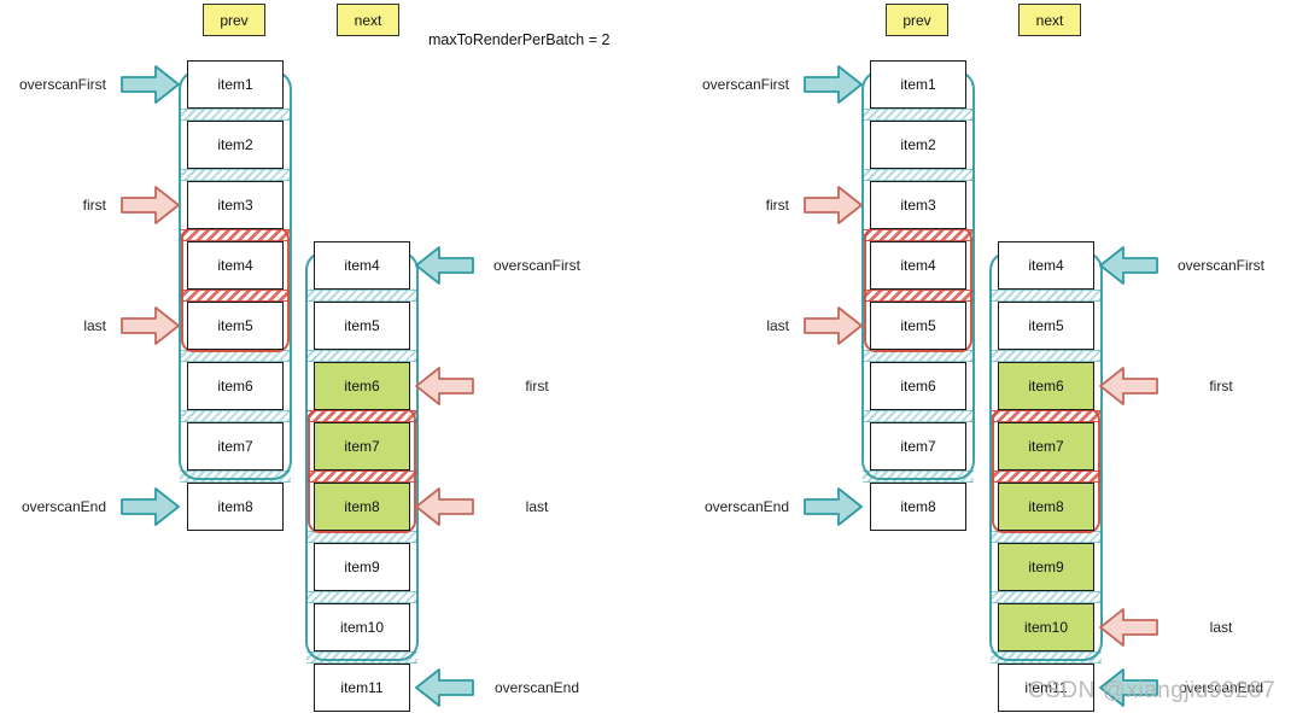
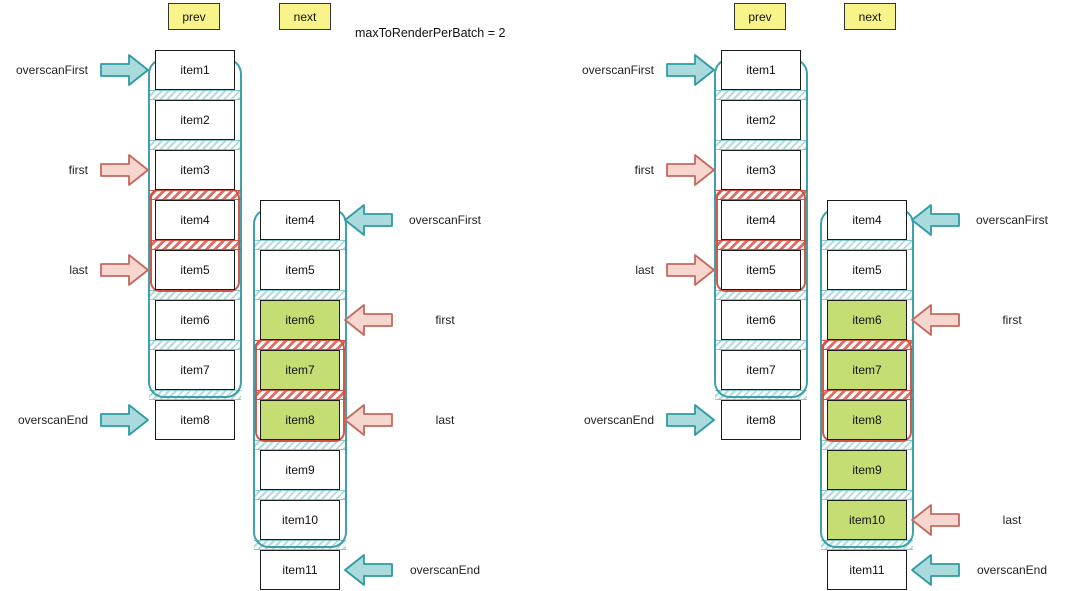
  maxToRenderPerBatch = 2
- CSDN @xiangjiu99287
  prev
  next
  item1
  item2
  item3
  item4
  item5
  item6
  item7
  item8
  overscanFirst
  first
  last
  overscanEnd
  item4
  item5
  item6
  item7
  item8
  item9
  item10
  item11
  overscanFirst
  first
  last
  overscanEnd
  prev
  next
  item1
  item2
  item3
  item4
  item5
  item6
  item7
  item8
  overscanFirst
  first
  last
  overscanEnd
  item4
  item5
  item6
  item7
  item8
  item9
  item10
  item11
  overscanFirst
  first
  last
  overscanEnd
